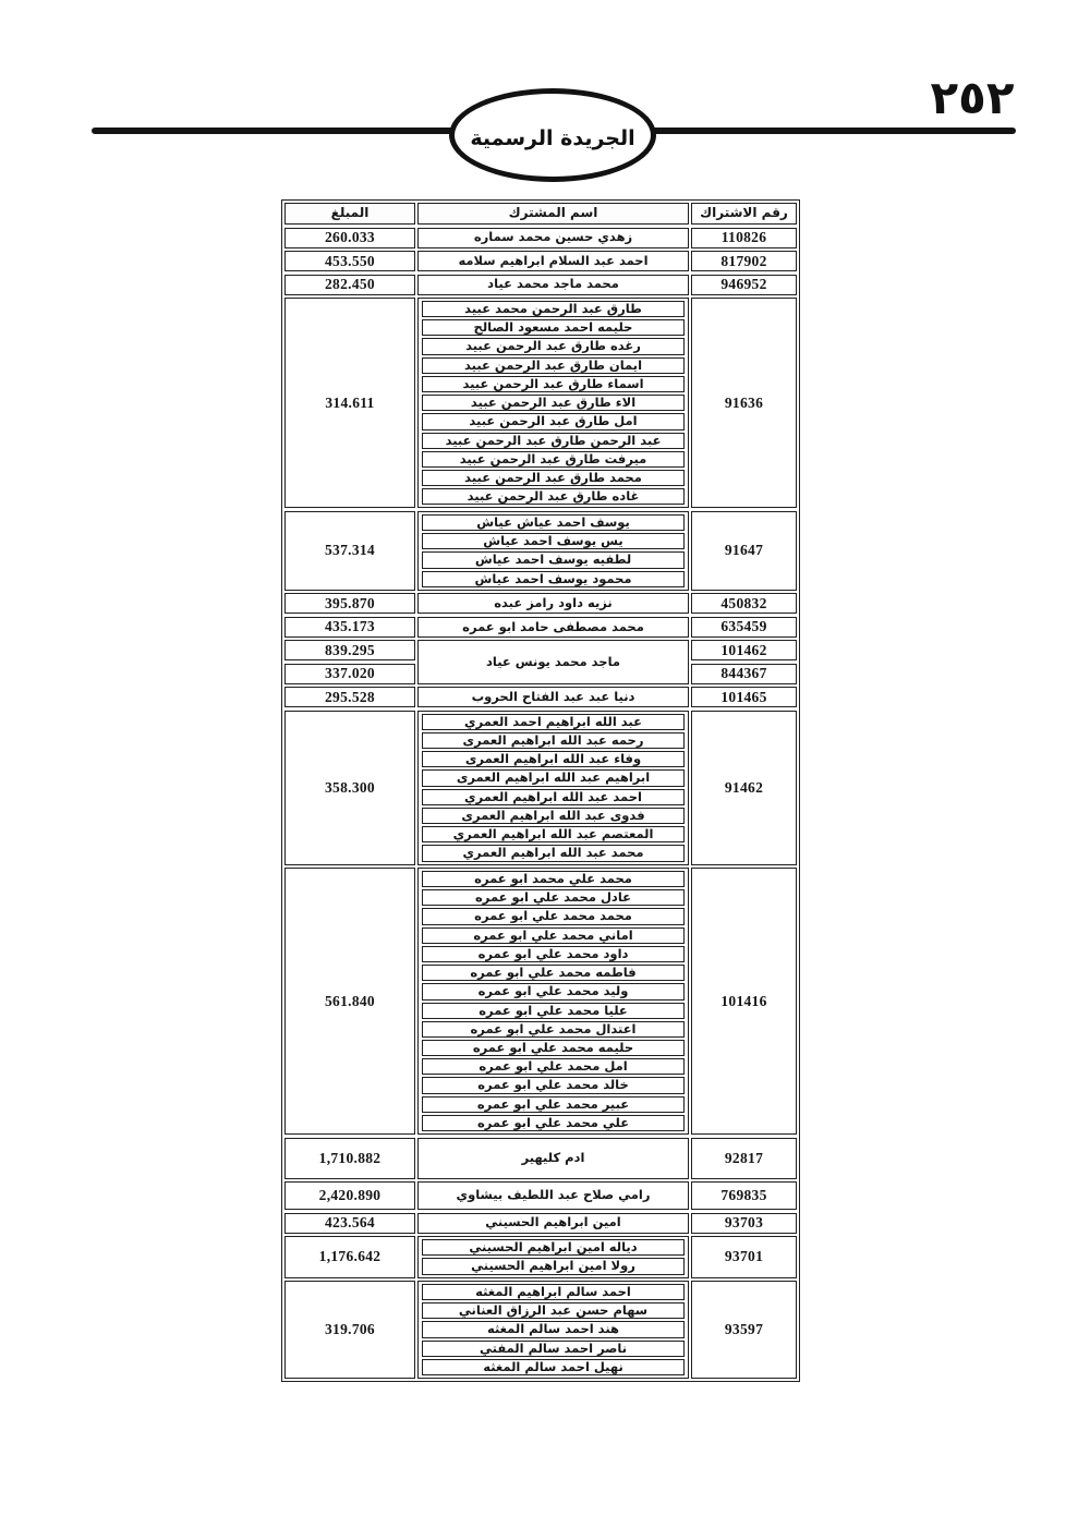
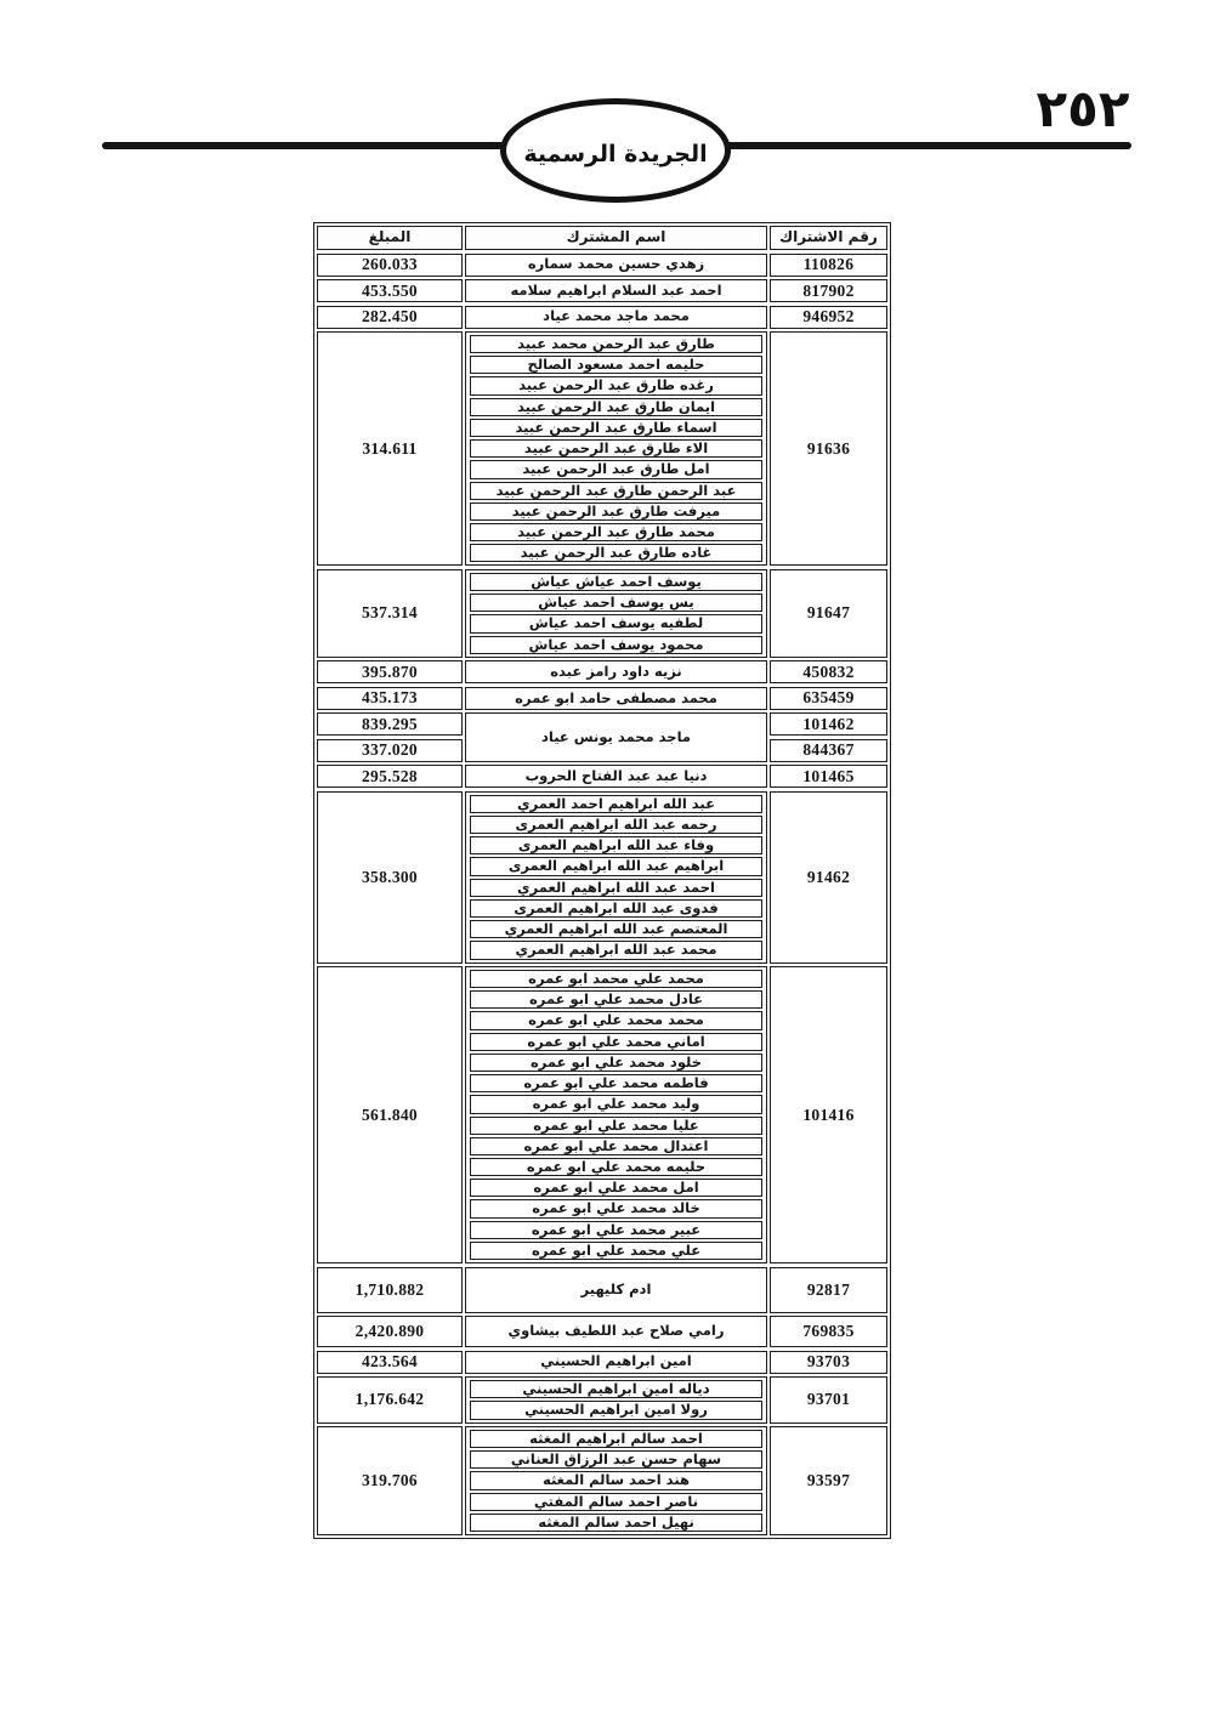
  ٢٥٢
  الجريدة الرسمية
  رقم الاشتراك
  اسم المشترك
  المبلغ
  110826
  زهدي حسين محمد سماره
  260.033
  817902
  احمد عبد السلام ابراهيم سلامه
  453.550
  946952
  محمد ماجد محمد عياد
  282.450
  91636
  طارق عبد الرحمن محمد عبيد
  حليمه احمد مسعود الصالح
  رغده طارق عبد الرحمن عبيد
  ايمان طارق عبد الرحمن عبيد
  اسماء طارق عبد الرحمن عبيد
  الاء طارق عبد الرحمن عبيد
  امل طارق عبد الرحمن عبيد
  عبد الرحمن طارق عبد الرحمن عبيد
  ميرفت طارق عبد الرحمن عبيد
  محمد طارق عبد الرحمن عبيد
  غاده طارق عبد الرحمن عبيد
  314.611
  91647
  يوسف احمد عياش عياش
  يس يوسف احمد عياش
  لطفيه يوسف احمد عياش
  محمود يوسف احمد عياش
  537.314
  450832
  نزيه داود رامز عبده
  395.870
  635459
  محمد مصطفى حامد ابو عمره
  435.173
  101462
  844367
  ماجد محمد يونس عياد
  839.295
  337.020
  101465
  دنيا عبد عبد الفتاح الحروب
  295.528
  91462
  عبد الله ابراهيم احمد العمري
  رحمه عبد الله ابراهيم العمرى
  وفاء عبد الله ابراهيم العمرى
  ابراهيم عبد الله ابراهيم العمرى
  احمد عبد الله ابراهيم العمري
  فدوى عبد الله ابراهيم العمرى
  المعتصم عبد الله ابراهيم العمري
  محمد عبد الله ابراهيم العمري
  358.300
  101416
  محمد علي محمد ابو عمره
  عادل محمد علي ابو عمره
  محمد محمد علي ابو عمره
  اماني محمد علي ابو عمره
- داود محمد علي ابو عمره
+ خلود محمد علي ابو عمره
  فاطمه محمد علي ابو عمره
  وليد محمد علي ابو عمره
  عليا محمد علي ابو عمره
  اعتدال محمد علي ابو عمره
  حليمه محمد علي ابو عمره
  امل محمد علي ابو عمره
  خالد محمد علي ابو عمره
  عبير محمد علي ابو عمره
  علي محمد علي ابو عمره
  561.840
  92817
  ادم كليهير
  1,710.882
  769835
  رامي صلاح عبد اللطيف بيشاوي
  2,420.890
  93703
  امين ابراهيم الحسيني
  423.564
  93701
  دياله امين ابراهيم الحسيني
  رولا امين ابراهيم الحسيني
  1,176.642
  93597
  احمد سالم ابراهيم المغثه
  سهام حسن عبد الرزاق العناني
  هند احمد سالم المغثه
  ناصر احمد سالم المفتي
  نهيل احمد سالم المغثه
  319.706
